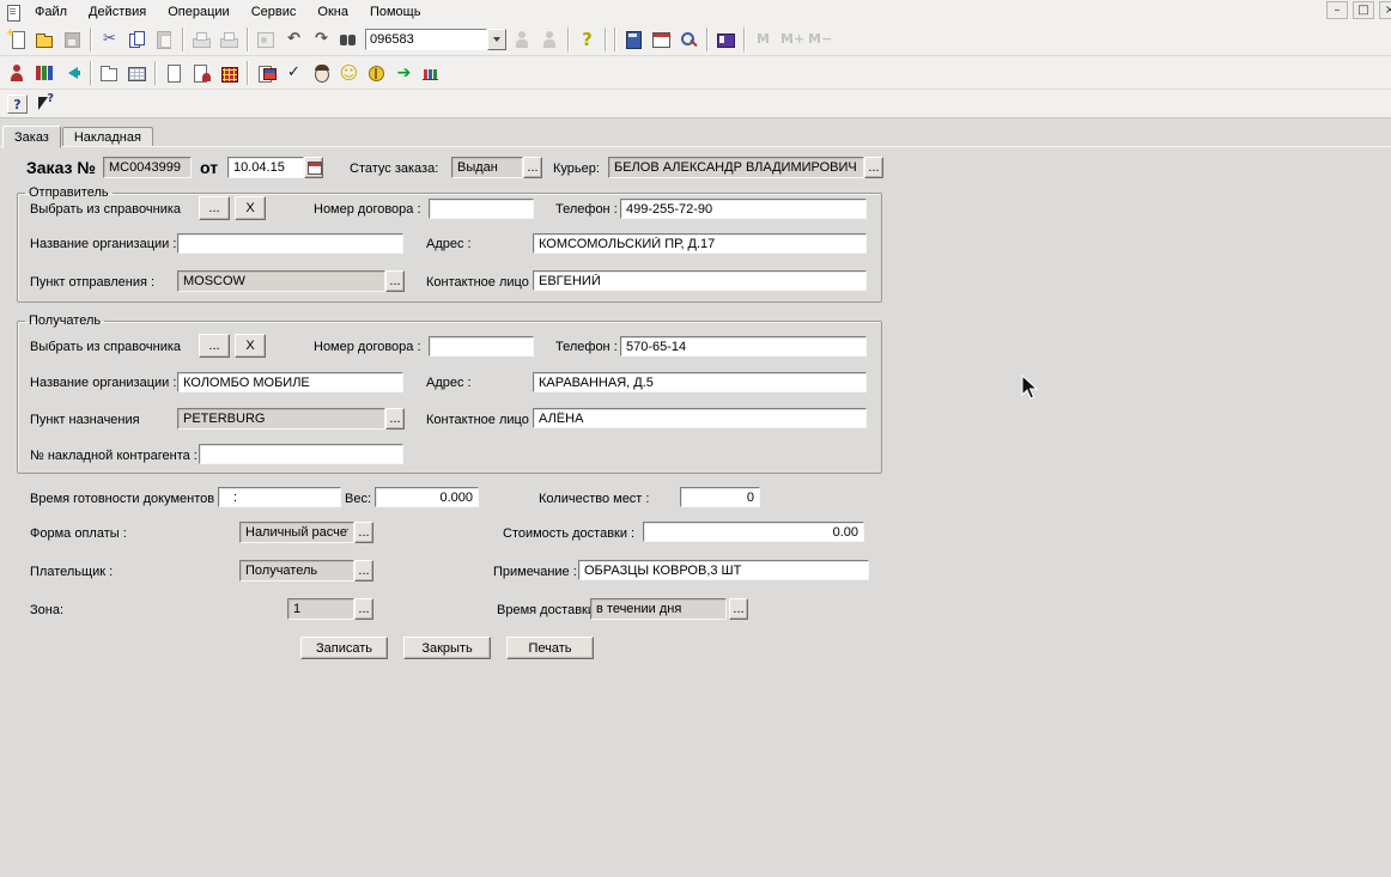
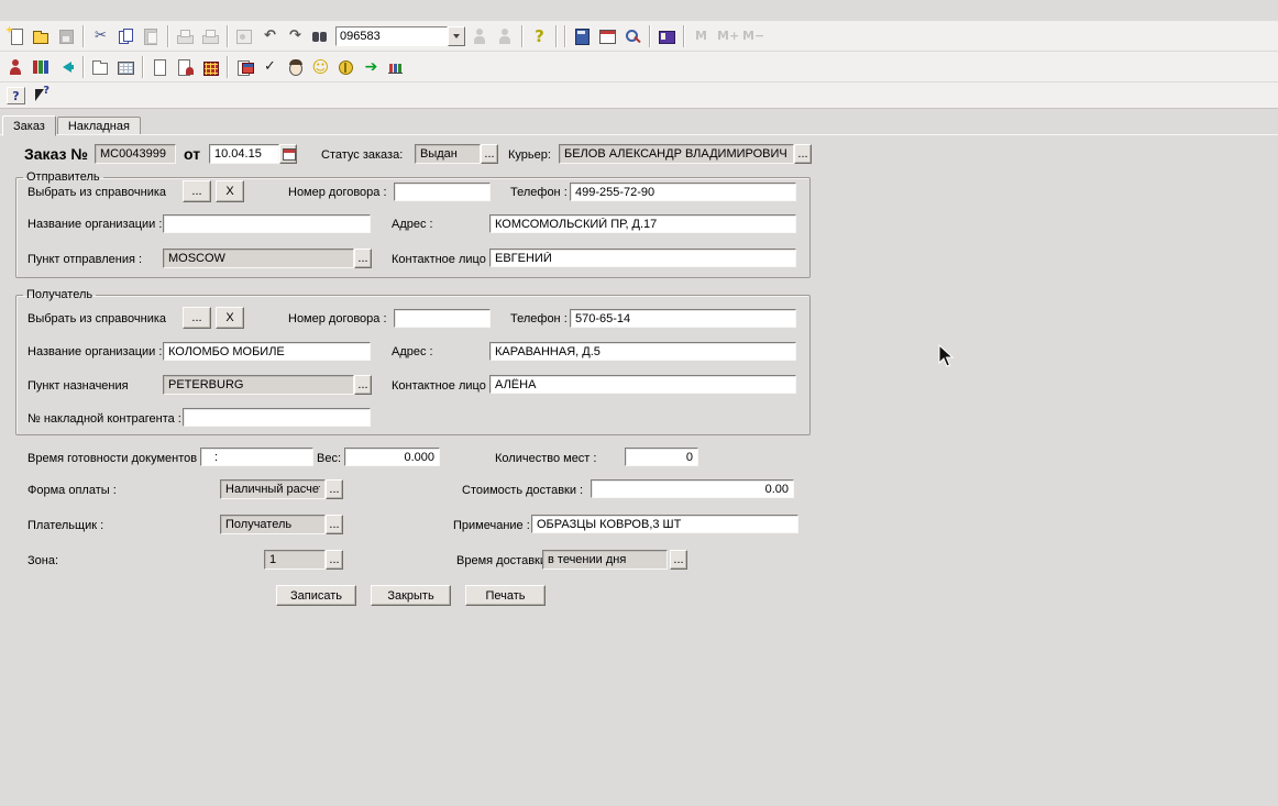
- Файл
- Действия
- Операции
- Сервис
- Окна
- Помощь
- –
- □
- ×
  ✂
  ↶
  ↷
  096583
  ?
  M
  M+
  M−
  ✓
  ☺
  ➔
  Заказ
  Накладная
  Заказ №
  MC0043999
  от
  10.04.15
  Статус заказа:
  Выдан
  ...
  Курьер:
  БЕЛОВ АЛЕКСАНДР ВЛАДИМИРОВИЧ
  ...
  Отправитель
  Выбрать из справочника
  ...
  X
  Номер договора :
  Телефон :
  499-255-72-90
  Название организации :
  Адрес :
  КОМСОМОЛЬСКИЙ ПР, Д.17
  Пункт отправления :
  MOSCOW
  ...
  Контактное лицо
  ЕВГЕНИЙ
  Получатель
  Выбрать из справочника
  ...
  X
  Номер договора :
  Телефон :
  570-65-14
  Название организации :
  КОЛОМБО МОБИЛЕ
  Адрес :
  КАРАВАННАЯ, Д.5
  Пункт назначения
  PETERBURG
  ...
  Контактное лицо
  АЛЁНА
  № накладной контрагента :
  Время готовности документов
  :
  Вес:
  0.000
  Количество мест :
  0
  Форма оплаты :
  Наличный расче
  ...
  Стоимость доставки :
  0.00
  Плательщик :
  Получатель
  ...
  Примечание :
  ОБРАЗЦЫ КОВРОВ,3 ШТ
  Зона:
  1
  ...
  Время доставк
  в течении дня
  ...
  Записать
  Закрыть
  Печать
